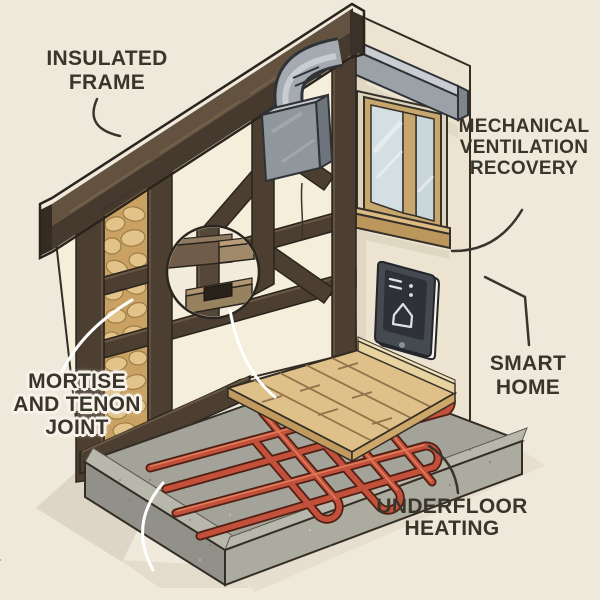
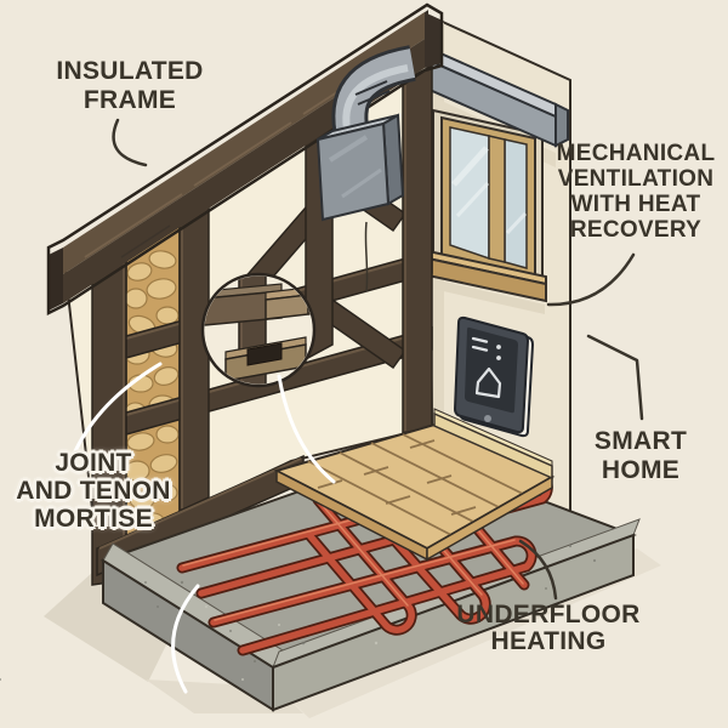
  INSULATED
  FRAME
  MECHANICAL
  VENTILATION
+ WITH HEAT
  RECOVERY
- MORTISE
+ JOINT
  AND TENON
- JOINT
+ MORTISE
  SMART
  HOME
  UNDERFLOOR
  HEATING
